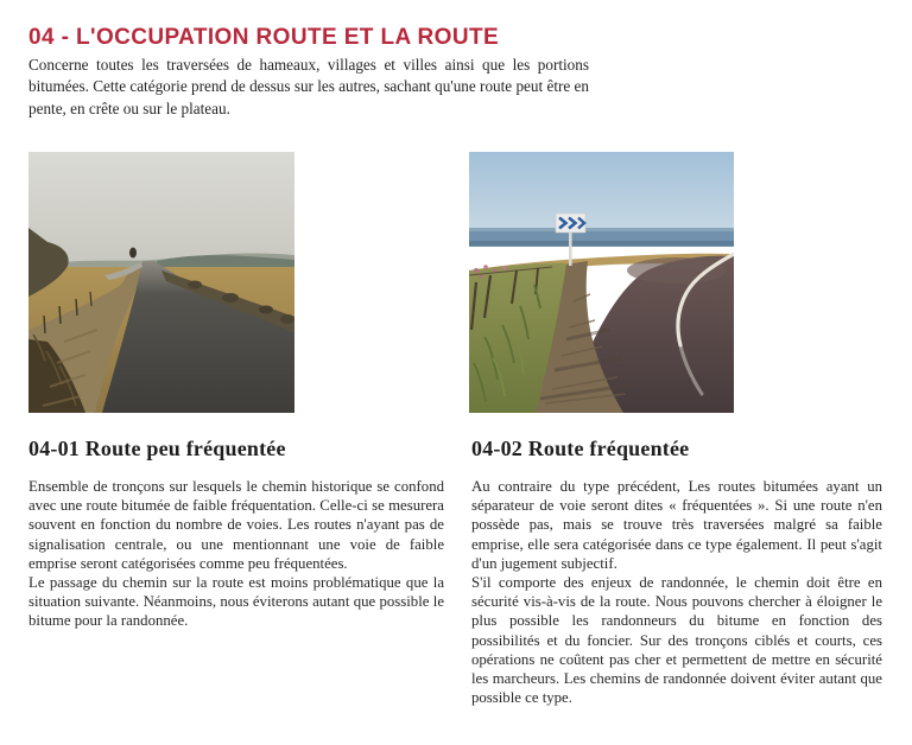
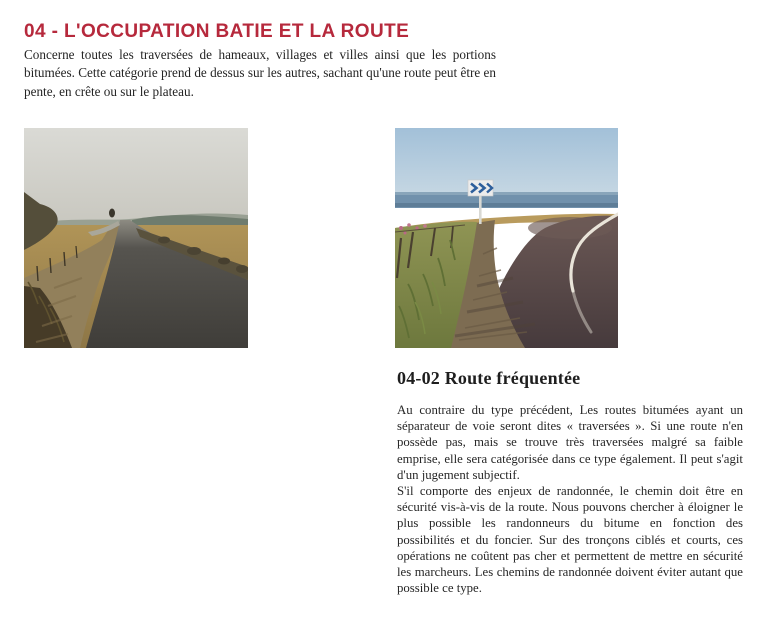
- 04 - L'OCCUPATION ROUTE ET LA ROUTE
+ 04 - L'OCCUPATION BATIE ET LA ROUTE
  Concerne toutes les traversées de hameaux, villages et villes ainsi que les portions bitumées. Cette catégorie prend de dessus sur les autres, sachant qu'une route peut être en pente, en crête ou sur le plateau.
- 04-01 Route peu fréquentée
- Ensemble de tronçons sur lesquels le chemin historique se confond avec une route bitumée de faible fréquentation. Celle-ci se mesurera souvent en fonction du nombre de voies. Les routes n'ayant pas de signalisation centrale, ou une mentionnant une voie de faible emprise seront catégorisées comme peu fréquentées.
- Le passage du chemin sur la route est moins problématique que la situation suivante. Néanmoins, nous éviterons autant que possible le bitume pour la randonnée.
  04-02 Route fréquentée
- Au contraire du type précédent, Les routes bitumées ayant un séparateur de voie seront dites « fréquentées ». Si une route n'en possède pas, mais se trouve très traversées malgré sa faible emprise, elle sera catégorisée dans ce type également. Il peut s'agit d'un jugement subjectif.
+ Au contraire du type précédent, Les routes bitumées ayant un séparateur de voie seront dites « traversées ». Si une route n'en possède pas, mais se trouve très traversées malgré sa faible emprise, elle sera catégorisée dans ce type également. Il peut s'agit d'un jugement subjectif.
  S'il comporte des enjeux de randonnée, le chemin doit être en sécurité vis-à-vis de la route. Nous pouvons chercher à éloigner le plus possible les randonneurs du bitume en fonction des possibilités et du foncier. Sur des tronçons ciblés et courts, ces opérations ne coûtent pas cher et permettent de mettre en sécurité les marcheurs. Les chemins de randonnée doivent éviter autant que possible ce type.
